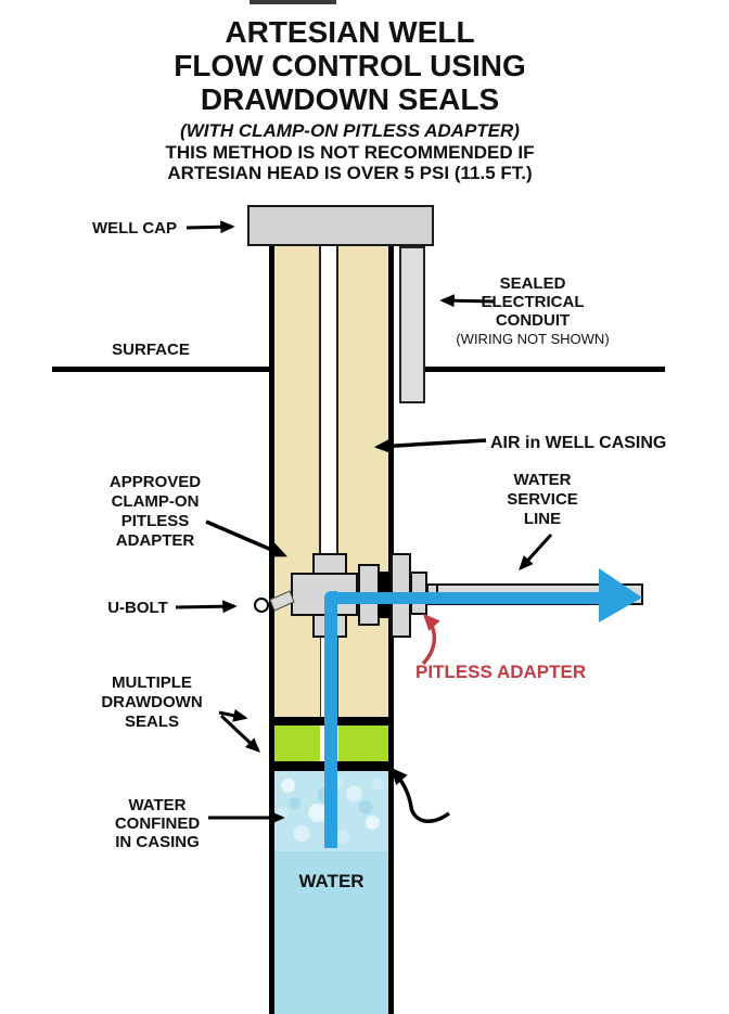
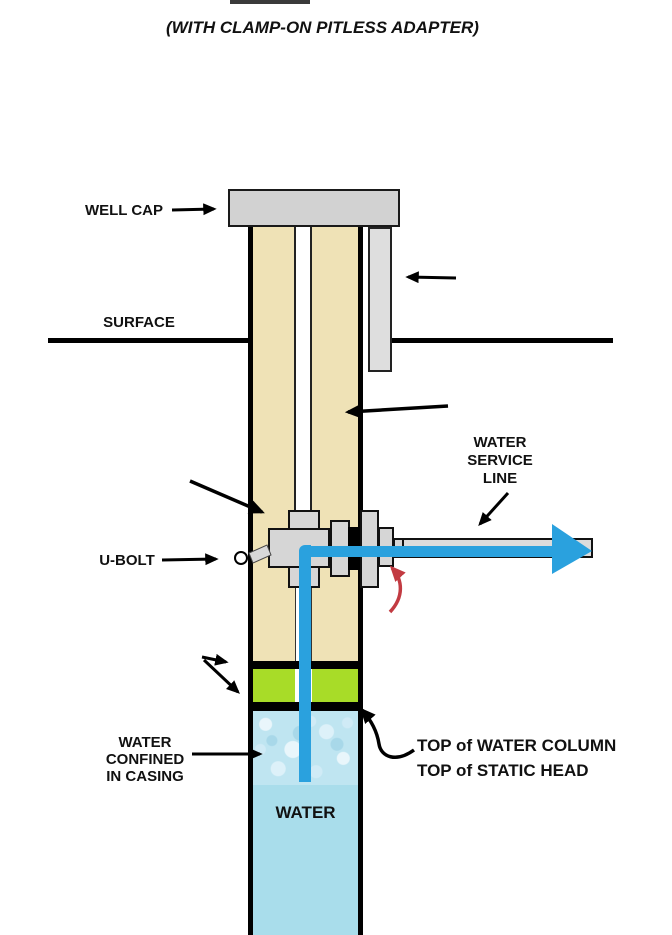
- ARTESIAN WELL
- FLOW CONTROL USING
- DRAWDOWN SEALS
  (WITH CLAMP-ON PITLESS ADAPTER)
- THIS METHOD IS NOT RECOMMENDED IF
- ARTESIAN HEAD IS OVER 5 PSI (11.5 FT.)
  WELL CAP
  SURFACE
- SEALED
- ELECTRICAL
- CONDUIT
- (WIRING NOT SHOWN)
- AIR in WELL CASING
  WATER
  SERVICE
  LINE
- APPROVED
- CLAMP-ON
- PITLESS
- ADAPTER
  U-BOLT
- PITLESS ADAPTER
- MULTIPLE
- DRAWDOWN
- SEALS
  WATER
  CONFINED
  IN CASING
+ TOP of WATER COLUMN
+ TOP of STATIC HEAD
  WATER
